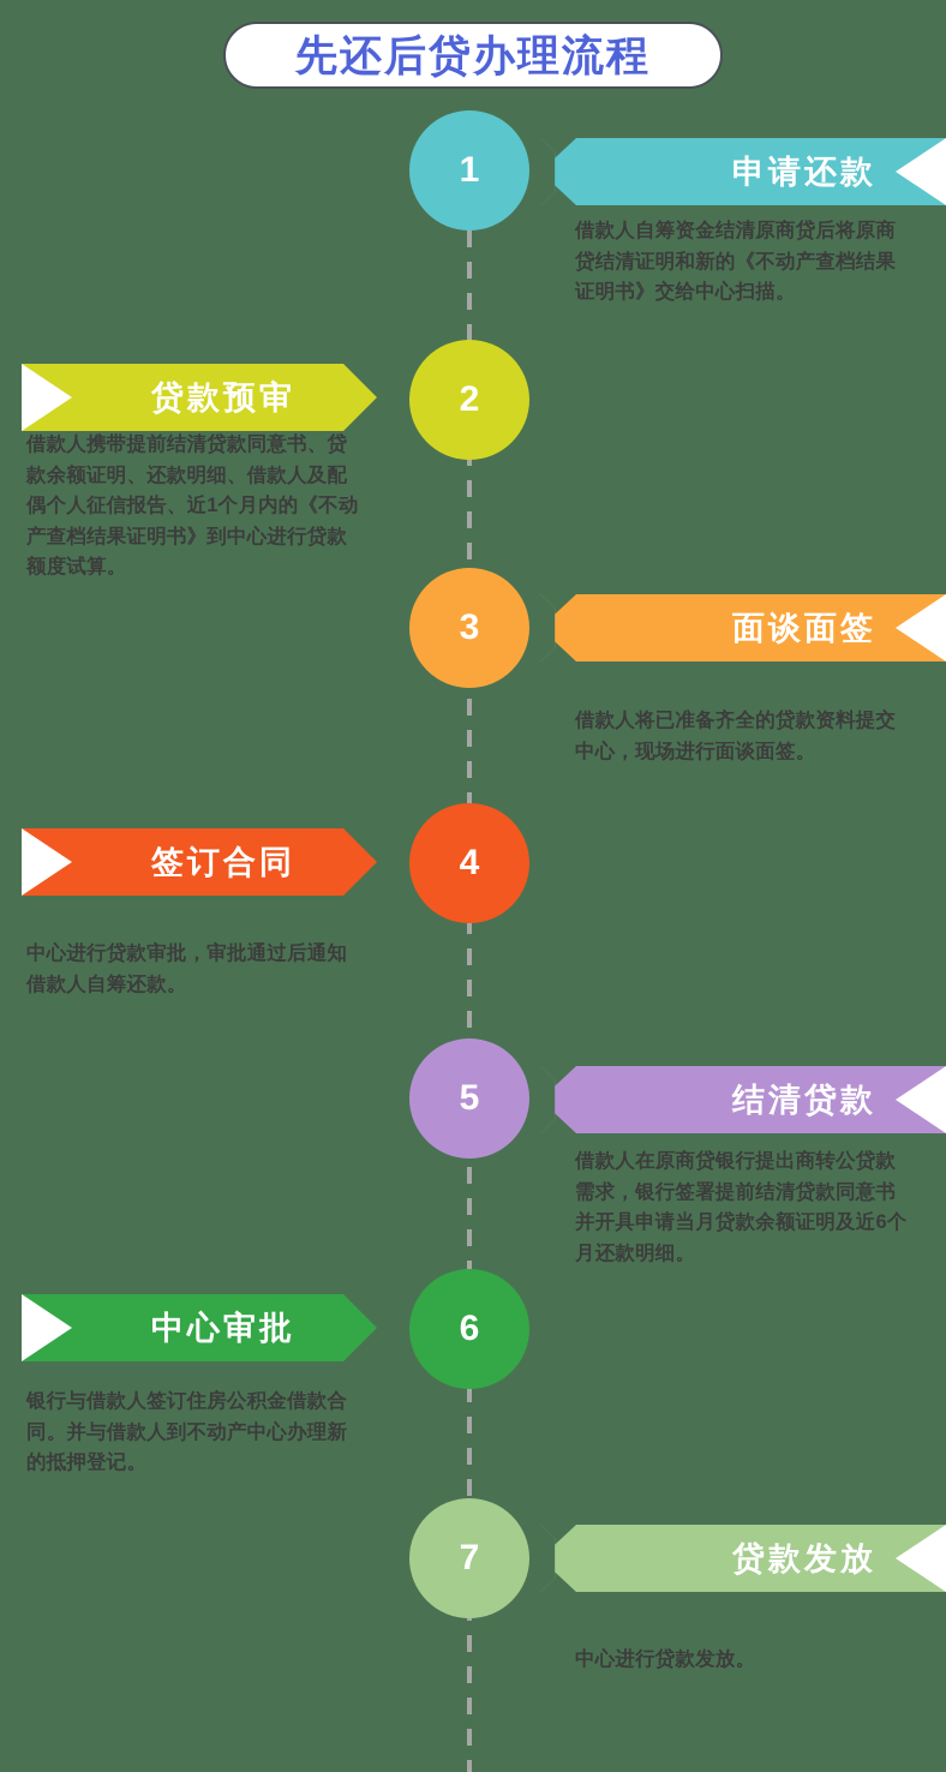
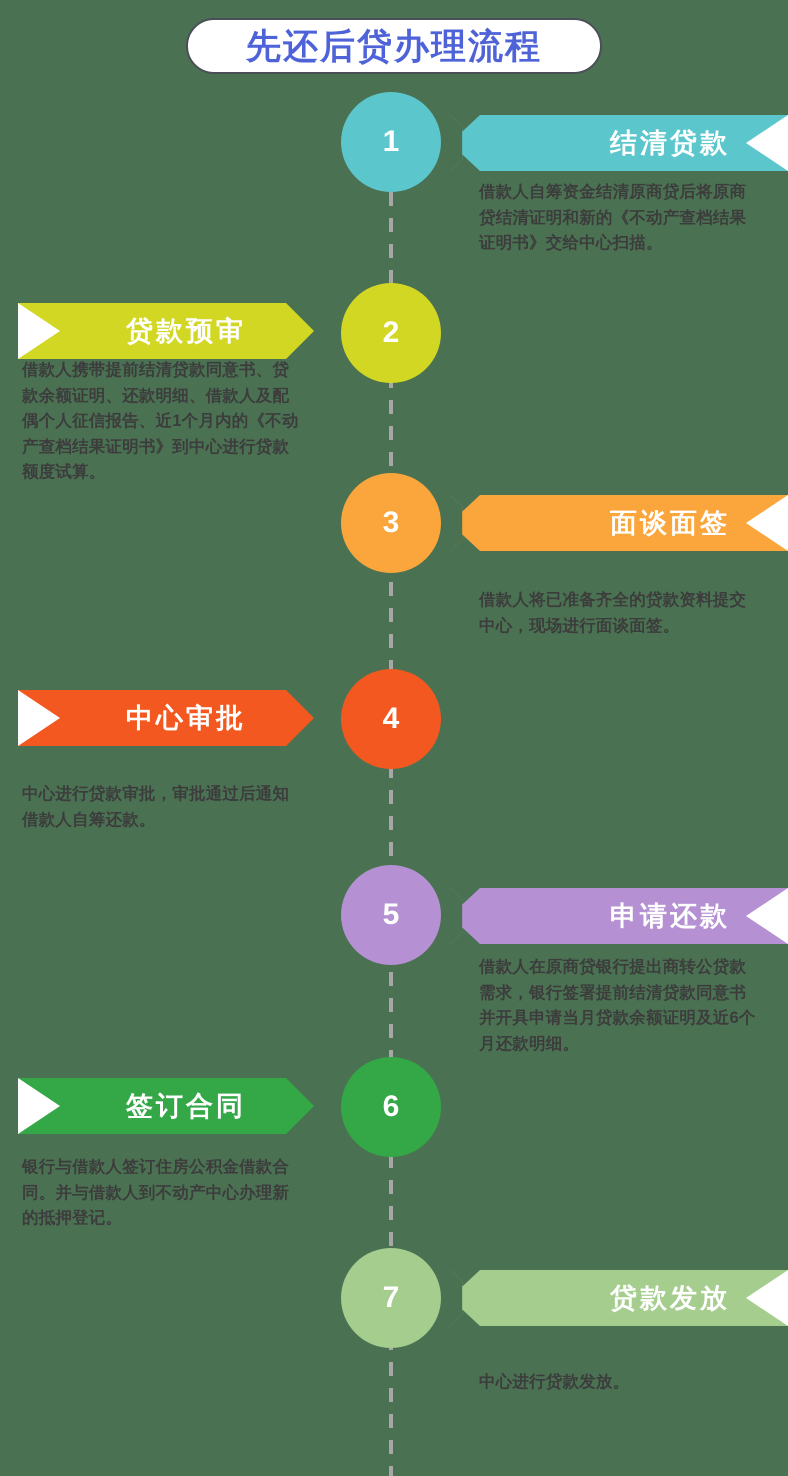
  先还后贷办理流程
  1
- 申请还款
+ 结清贷款
  借款人自筹资金结清原商贷后将原商贷结清证明和新的《不动产查档结果证明书》交给中心扫描。
  2
  贷款预审
  借款人携带提前结清贷款同意书、贷款余额证明、还款明细、借款人及配偶个人征信报告、近1个月内的《不动产查档结果证明书》到中心进行贷款额度试算。
  3
  面谈面签
  借款人将已准备齐全的贷款资料提交中心，现场进行面谈面签。
  4
- 签订合同
+ 中心审批
  中心进行贷款审批，审批通过后通知借款人自筹还款。
  5
- 结清贷款
+ 申请还款
  借款人在原商贷银行提出商转公贷款需求，银行签署提前结清贷款同意书并开具申请当月贷款余额证明及近6个月还款明细。
  6
- 中心审批
+ 签订合同
  银行与借款人签订住房公积金借款合同。并与借款人到不动产中心办理新的抵押登记。
  7
  贷款发放
  中心进行贷款发放。
